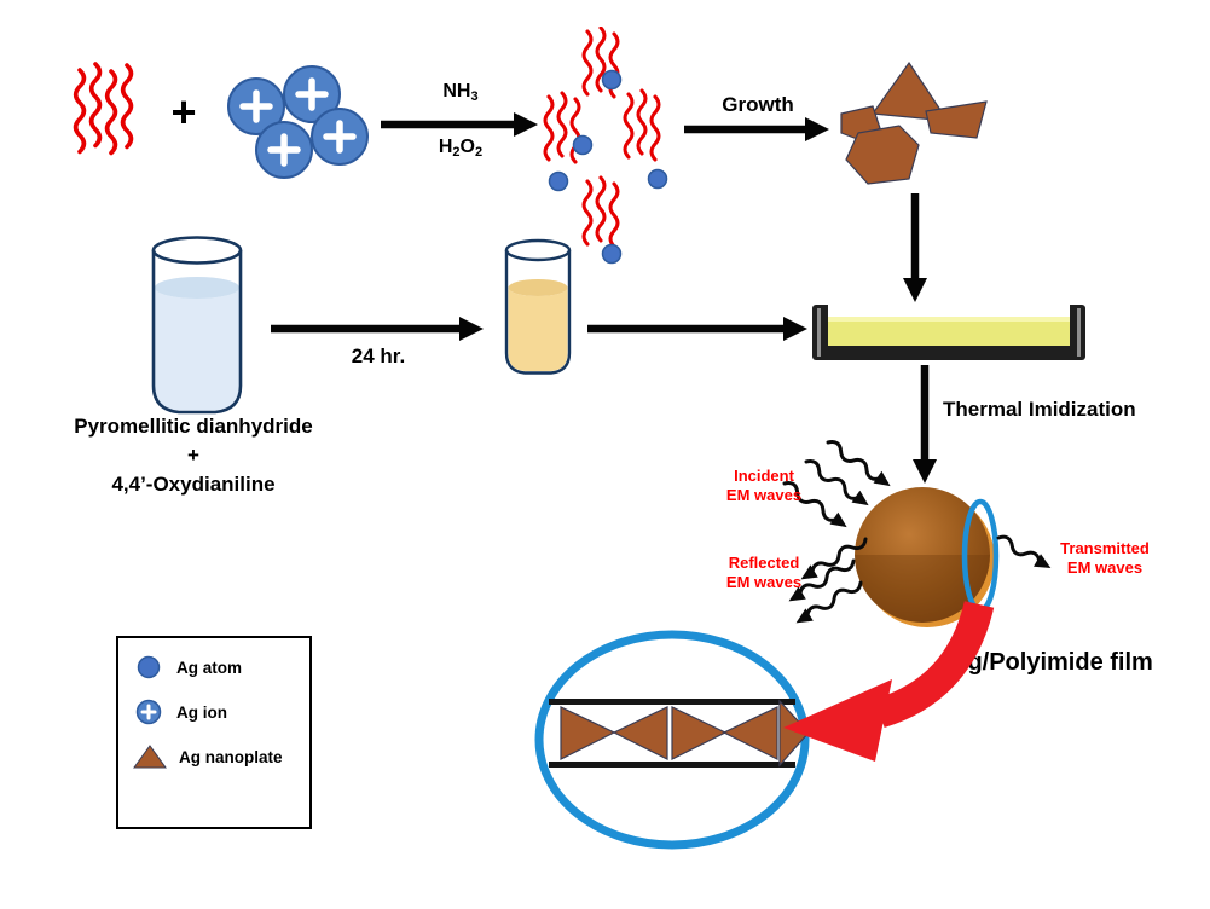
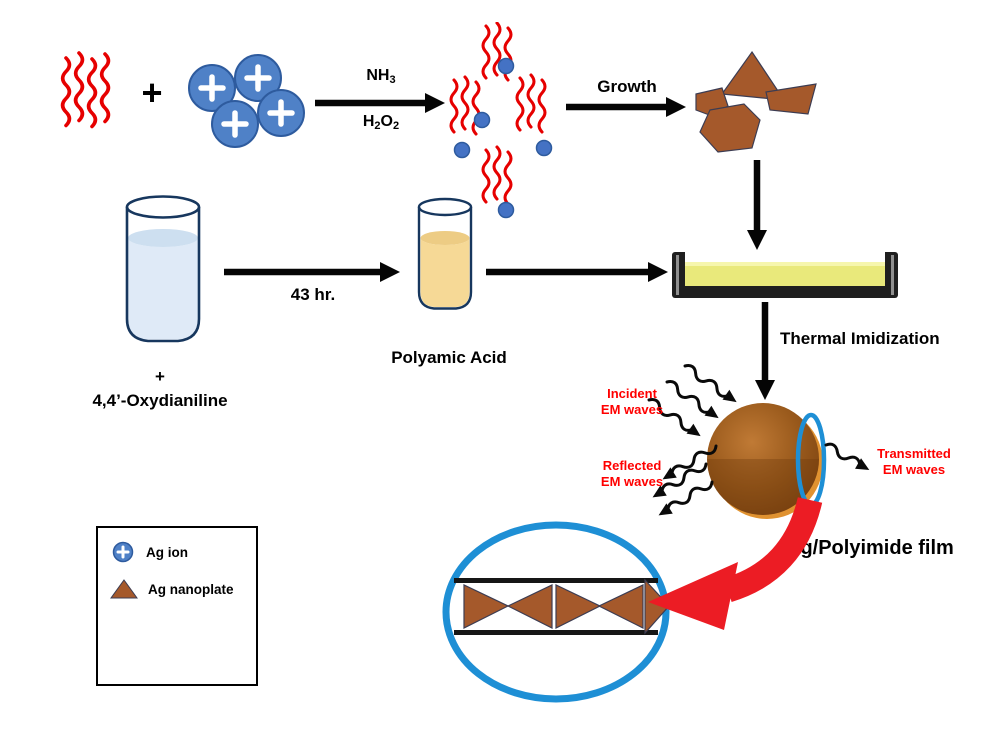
  +
  NH3
  H2O2
  Growth
- 24 hr.
+ 43 hr.
- Pyromellitic dianhydride
  +
  4,4’-Oxydianiline
+ Polyamic Acid
  Thermal Imidization
  Incident
  EM waves
  Reflected
  EM waves
  Transmitted
  EM waves
  g/Polyimide film
- Ag atom
  Ag ion
  Ag nanoplate
